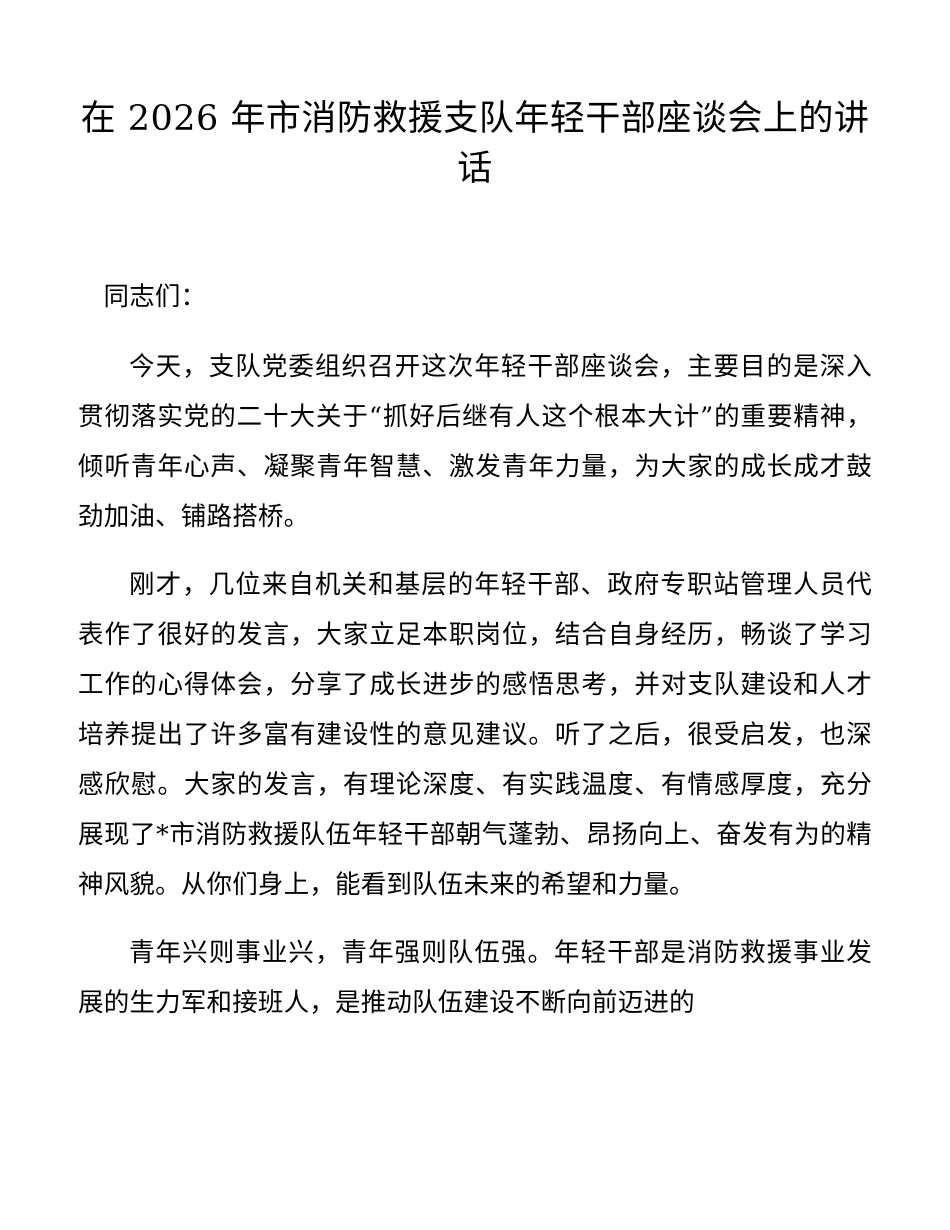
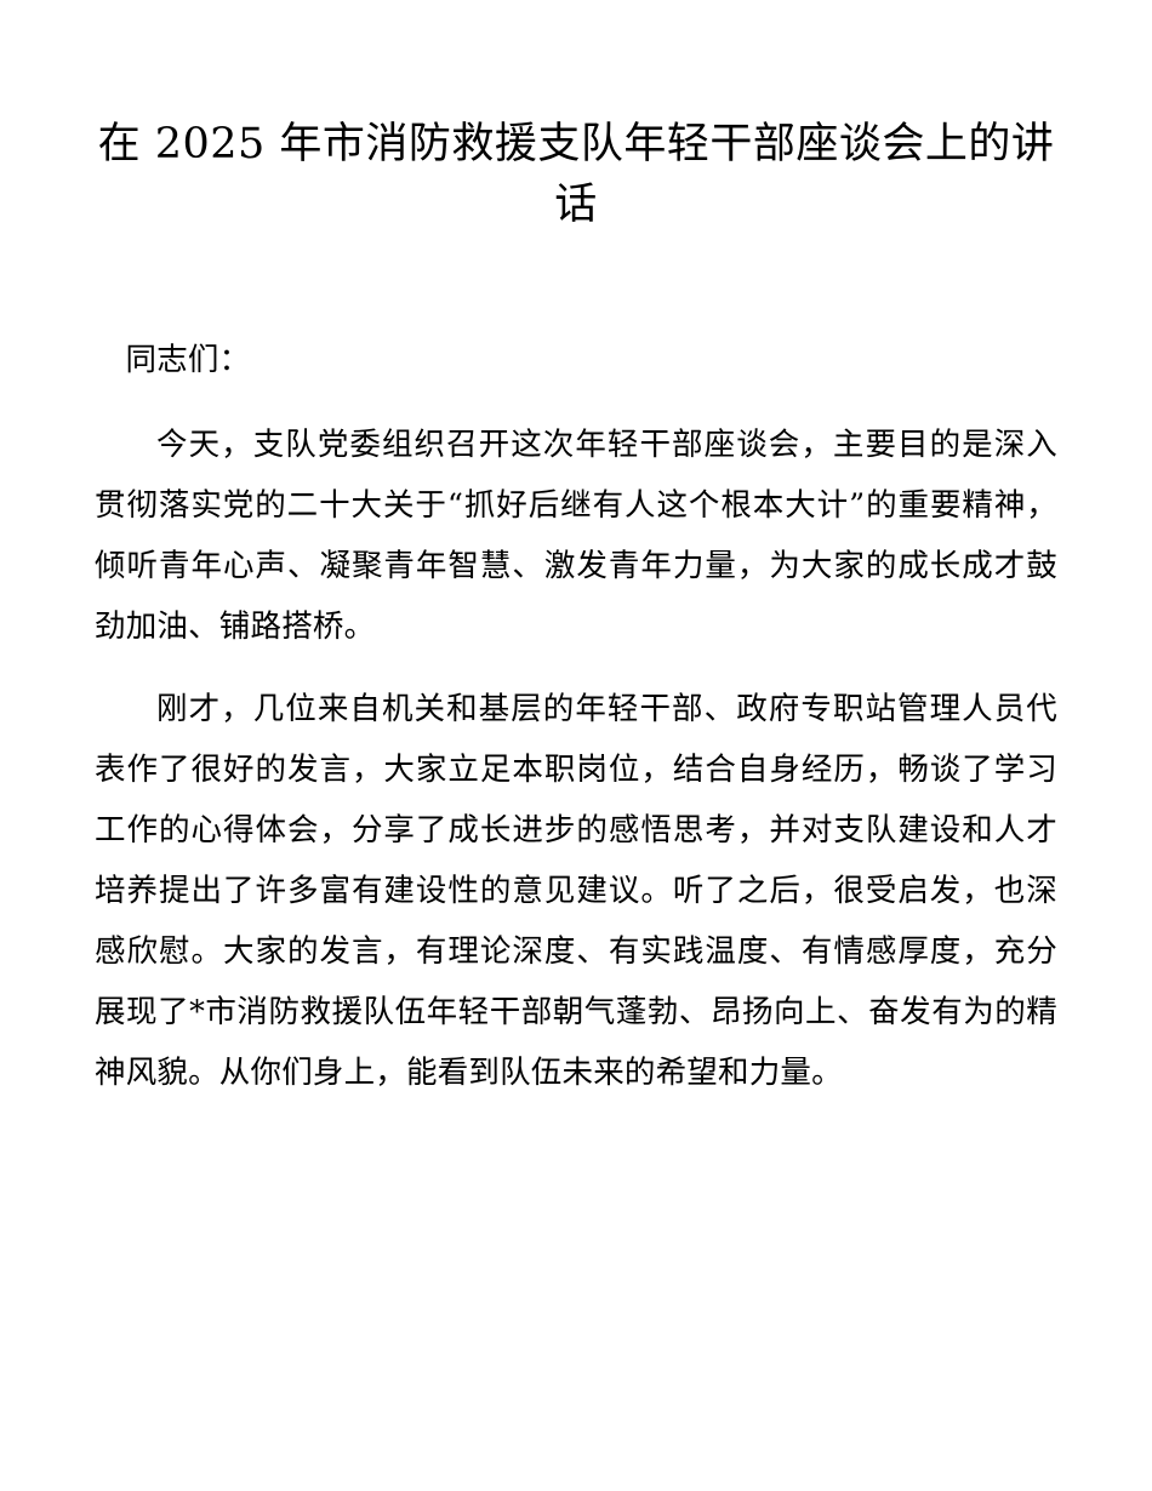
- 在 2026 年市消防救援支队年轻干部座谈会上的讲话
+ 在 2025 年市消防救援支队年轻干部座谈会上的讲话
  同志们：
  今天，支队党委组织召开这次年轻干部座谈会，主要目的是深入贯彻落实党的二十大关于“抓好后继有人这个根本大计”的重要精神，倾听青年心声、凝聚青年智慧、激发青年力量，为大家的成长成才鼓劲加油、铺路搭桥。
  刚才，几位来自机关和基层的年轻干部、政府专职站管理人员代表作了很好的发言，大家立足本职岗位，结合自身经历，畅谈了学习工作的心得体会，分享了成长进步的感悟思考，并对支队建设和人才培养提出了许多富有建设性的意见建议。听了之后，很受启发，也深感欣慰。大家的发言，有理论深度、有实践温度、有情感厚度，充分展现了*市消防救援队伍年轻干部朝气蓬勃、昂扬向上、奋发有为的精神风貌。从你们身上，能看到队伍未来的希望和力量。
- 青年兴则事业兴，青年强则队伍强。年轻干部是消防救援事业发展的生力军和接班人，是推动队伍建设不断向前迈进的
